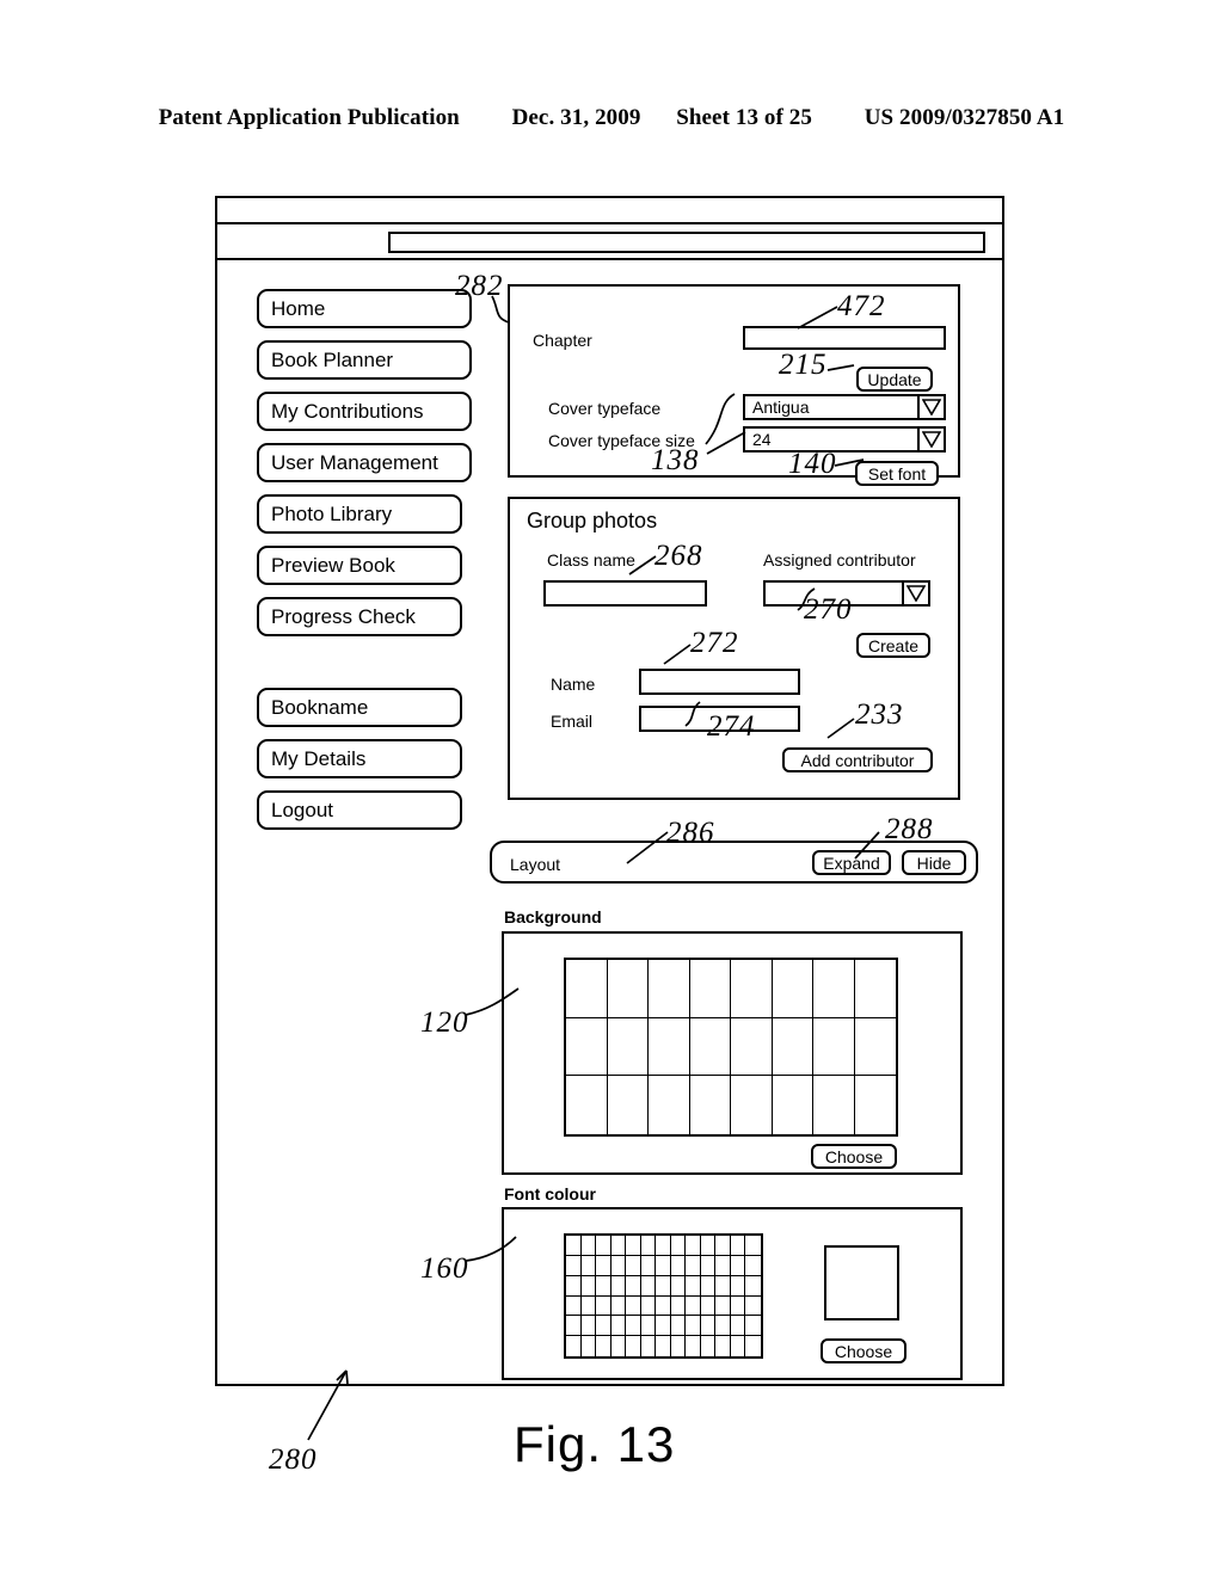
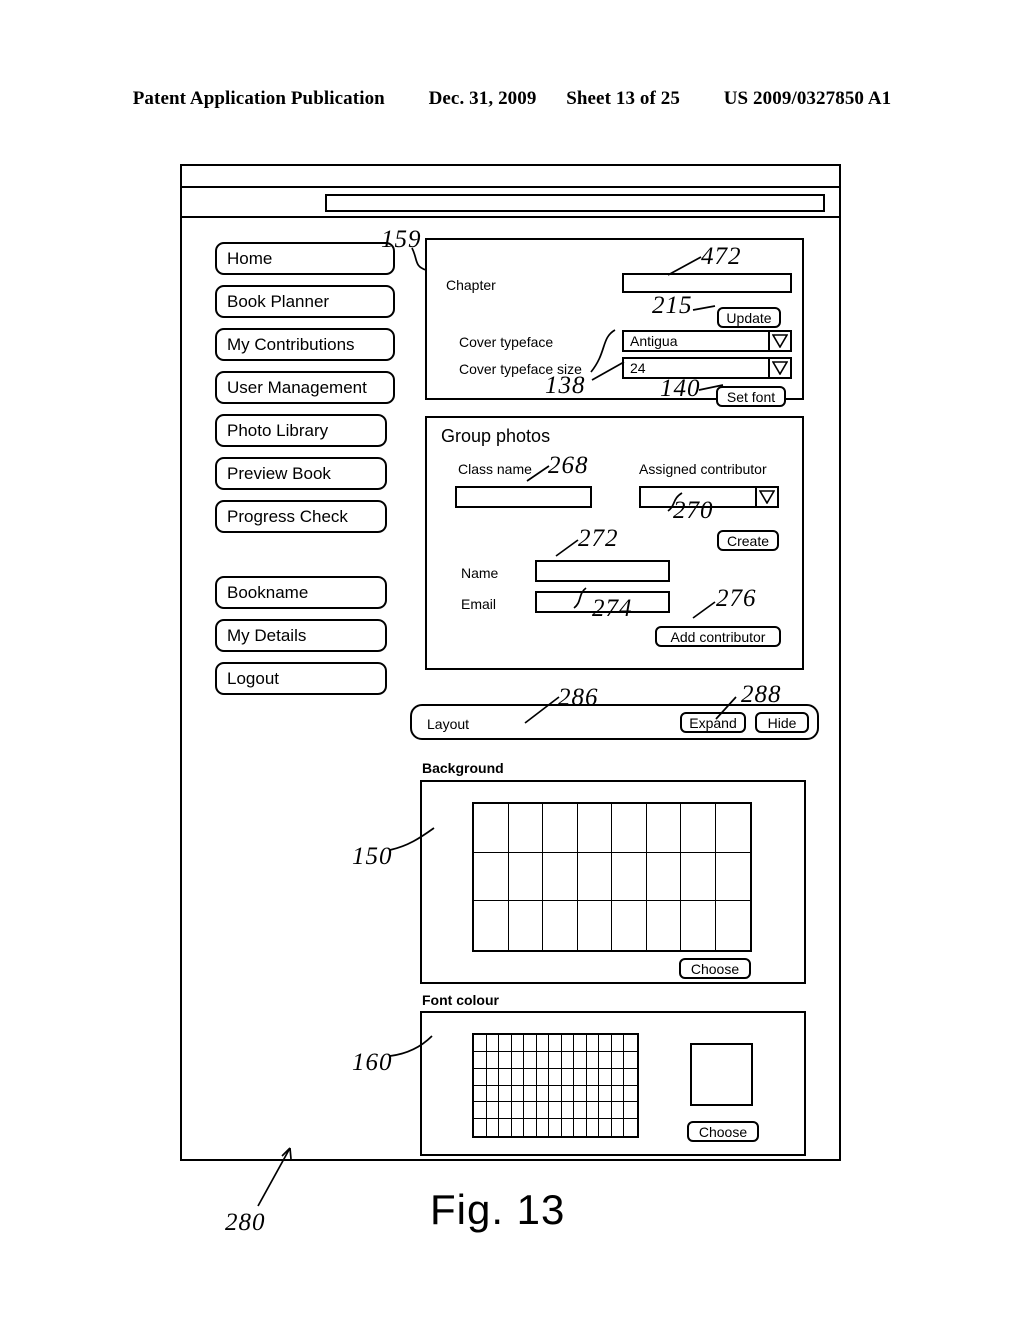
  Patent Application Publication Dec. 31, 2009 Sheet 13 of 25 US 2009/0327850 A1
  Home
  Book Planner
  My Contributions
  User Management
  Photo Library
  Preview Book
  Progress Check
  Bookname
  My Details
  Logout
  Chapter
  Update
  Cover typeface
  Antigua
  Cover typeface size
  24
  Set font
  Group photos
  Class name
  Assigned contributor
  Create
  Name
  Email
  Add contributor
  Layout
  Expand
  Hide
  Background
  Choose
  Font colour
  Choose
- 282
+ 159
  472
  215
  138
  140
  268
  270
  272
  274
- 233
+ 276
  286
  288
- 120
+ 150
  160
  280
  Fig. 13
